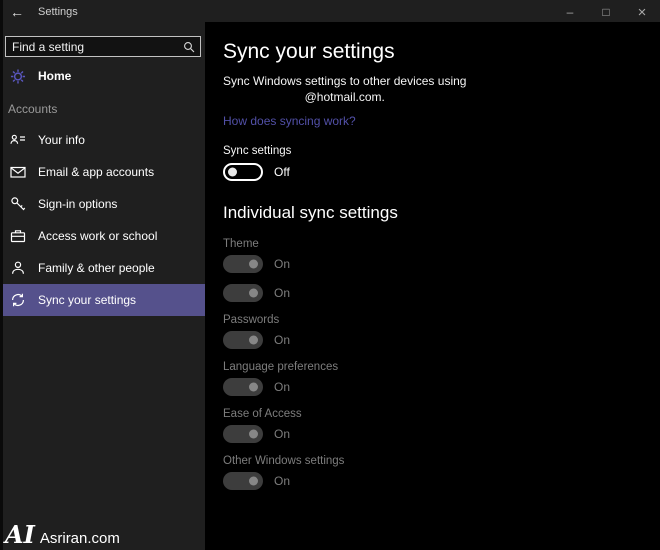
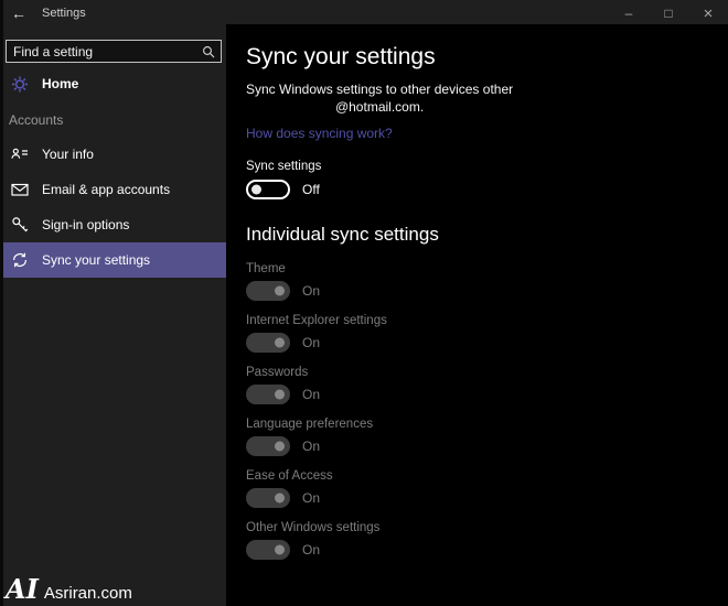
  ←
  Settings
  –
  □
  ×
  Find a setting
  Home
  Accounts
  Your info
  Email & app accounts
  Sign-in options
- Access work or school
- Family & other people
  Sync your settings
  Sync your settings
- Sync Windows settings to other devices using
+ Sync Windows settings to other devices other
  @hotmail.com.
  How does syncing work?
  Sync settings
  Off
  Individual sync settings
  Theme
  On
+ Internet Explorer settings
  On
  Passwords
  On
  Language preferences
  On
  Ease of Access
  On
  Other Windows settings
  On
  AI
  Asriran.com
